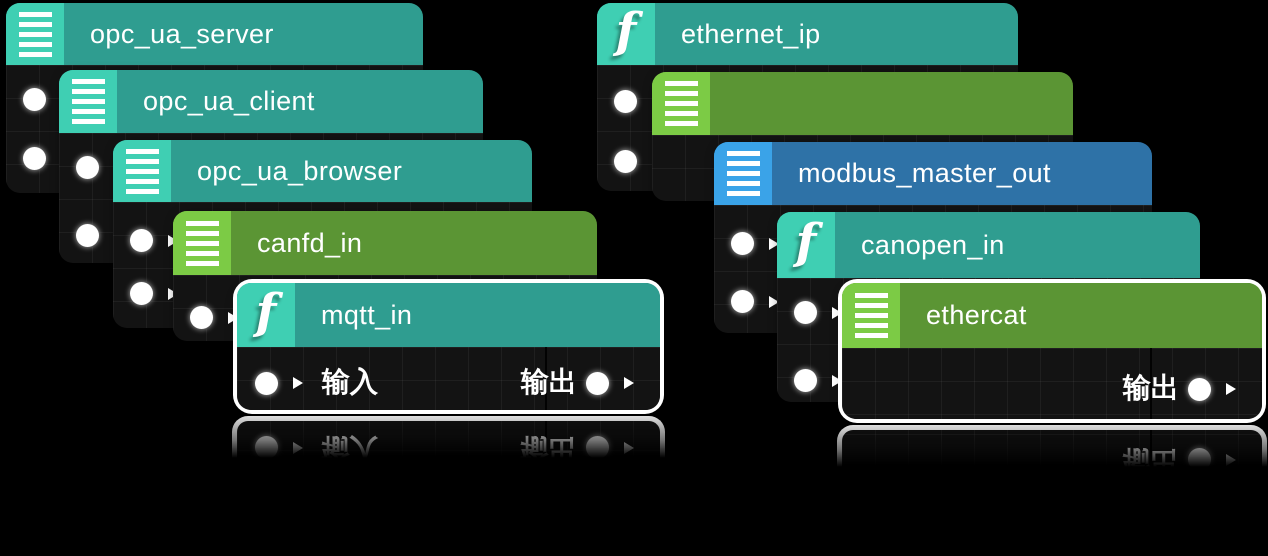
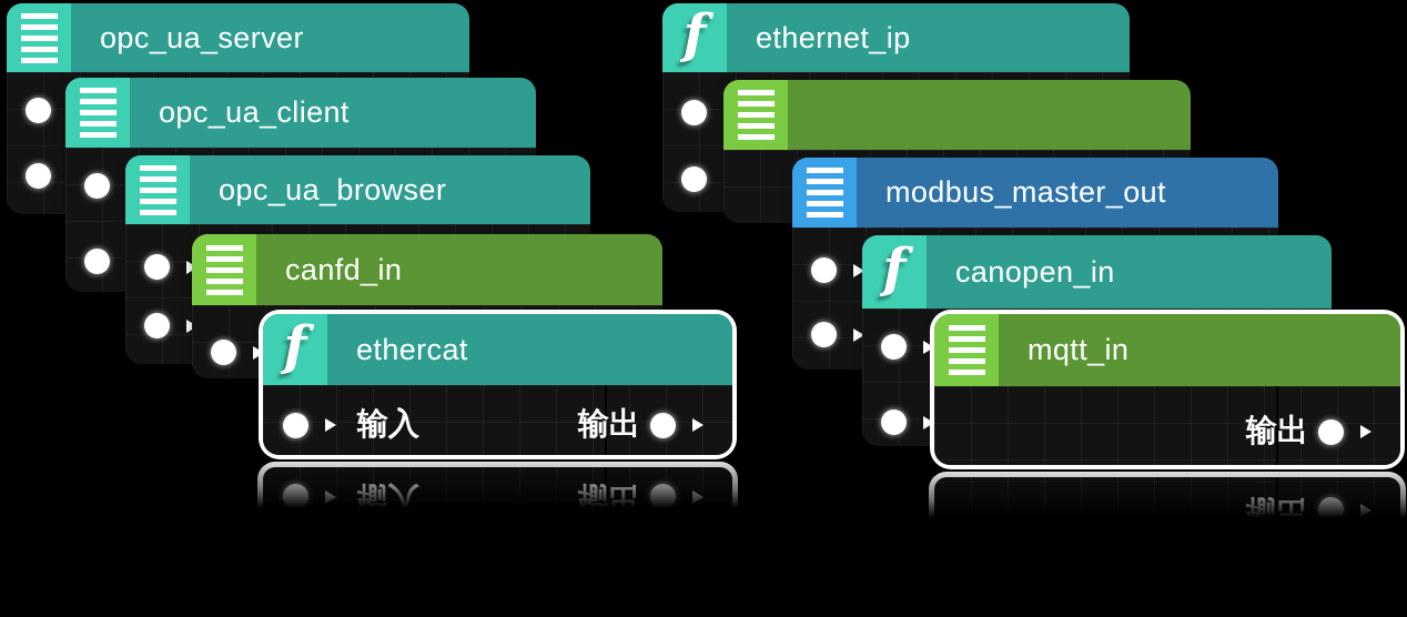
  opc_ua_server
  opc_ua_client
  opc_ua_browser
  canfd_in
  f
- mqtt_in
+ ethercat
  输入
  输出
  f
  ethernet_ip
  modbus_master_out
  f
  canopen_in
- ethercat
+ mqtt_in
  输出
